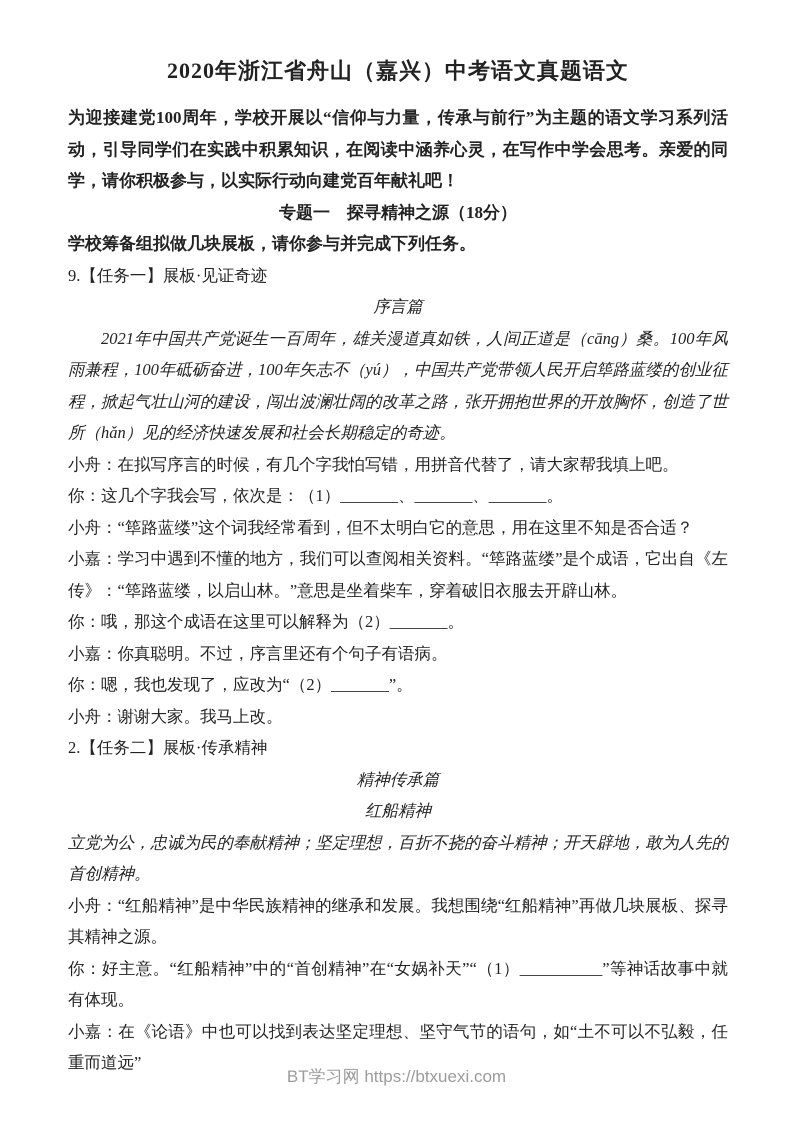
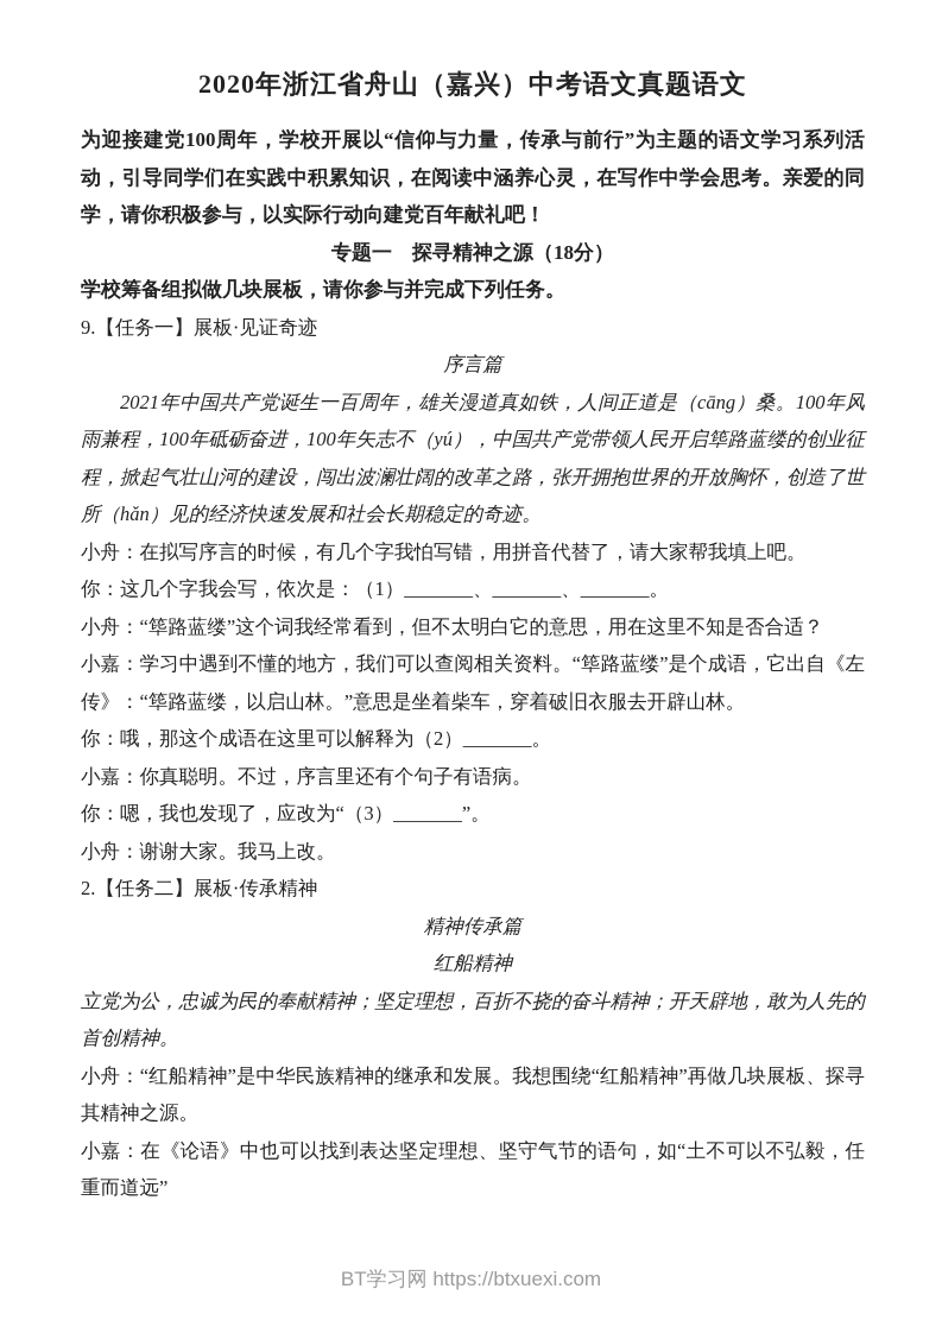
  2020年浙江省舟山（嘉兴）中考语文真题语文
  为迎接建党100周年，学校开展以“信仰与力量，传承与前行”为主题的语文学习系列活动，引导同学们在实践中积累知识，在阅读中涵养心灵，在写作中学会思考。亲爱的同学，请你积极参与，以实际行动向建党百年献礼吧！
  专题一 探寻精神之源（18分）
  学校筹备组拟做几块展板，请你参与并完成下列任务。
  9.【任务一】展板·见证奇迹
  序言篇
  2021年中国共产党诞生一百周年，雄关漫道真如铁，人间正道是（cāng）桑。100年风雨兼程，100年砥砺奋进，100年矢志不（yú），中国共产党带领人民开启筚路蓝缕的创业征程，掀起气壮山河的建设，闯出波澜壮阔的改革之路，张开拥抱世界的开放胸怀，创造了世所（hǎn）见的经济快速发展和社会长期稳定的奇迹。
  小舟：在拟写序言的时候，有几个字我怕写错，用拼音代替了，请大家帮我填上吧。
  你：这几个字我会写，依次是：（1）_______、_______、_______。
  小舟：“筚路蓝缕”这个词我经常看到，但不太明白它的意思，用在这里不知是否合适？
  小嘉：学习中遇到不懂的地方，我们可以查阅相关资料。“筚路蓝缕”是个成语，它出自《左传》：“筚路蓝缕，以启山林。”意思是坐着柴车，穿着破旧衣服去开辟山林。
  你：哦，那这个成语在这里可以解释为（2）_______。
  小嘉：你真聪明。不过，序言里还有个句子有语病。
- 你：嗯，我也发现了，应改为“（2）_______”。
+ 你：嗯，我也发现了，应改为“（3）_______”。
  小舟：谢谢大家。我马上改。
  2.【任务二】展板·传承精神
  精神传承篇
  红船精神
  立党为公，忠诚为民的奉献精神；坚定理想，百折不挠的奋斗精神；开天辟地，敢为人先的首创精神。
  小舟：“红船精神”是中华民族精神的继承和发展。我想围绕“红船精神”再做几块展板、探寻其精神之源。
- 你：好主意。“红船精神”中的“首创精神”在“女娲补天”“（1）__________”等神话故事中就有体现。
  小嘉：在《论语》中也可以找到表达坚定理想、坚守气节的语句，如“土不可以不弘毅，任重而道远”
  BT学习网 https://btxuexi.com
